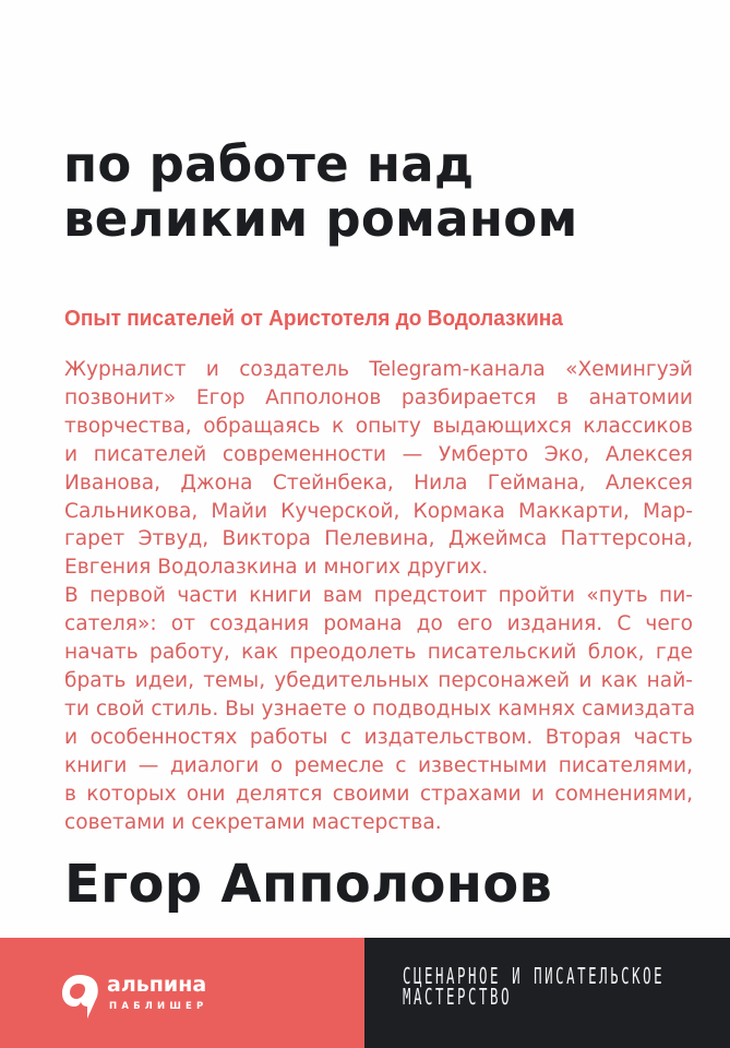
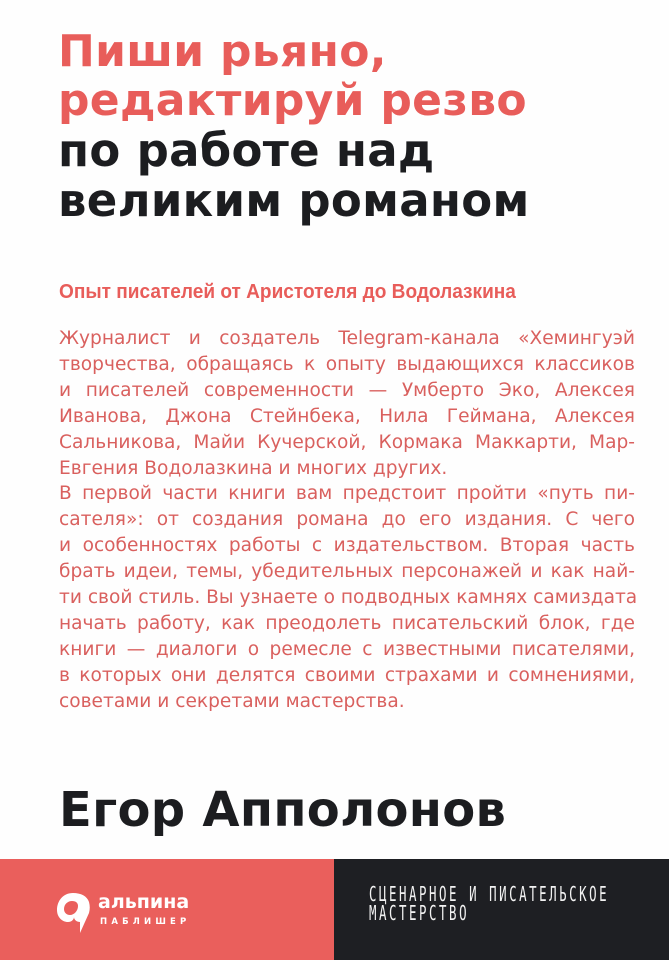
+ Пиши рьяно,
+ редактируй резво
  по работе над
  великим романом
  Опыт писателей от Аристотеля до Водолазкина
  Журналист и создатель Telegram-канала «Хемингуэй
- позвонит» Егор Апполонов разбирается в анатомии
  творчества, обращаясь к опыту выдающихся классиков
  и писателей современности — Умберто Эко, Алексея
  Иванова, Джона Стейнбека, Нила Геймана, Алексея
  Сальникова, Майи Кучерской, Кормака Маккарти, Мар-
- гарет Этвуд, Виктора Пелевина, Джеймса Паттерсона,
  Евгения Водолазкина и многих других.
  В первой части книги вам предстоит пройти «путь пи-
  сателя»: от создания романа до его издания. С чего
- начать работу, как преодолеть писательский блок, где
+ и особенностях работы с издательством. Вторая часть
  брать идеи, темы, убедительных персонажей и как най-
  ти свой стиль. Вы узнаете о подводных камнях самиздата
- и особенностях работы с издательством. Вторая часть
+ начать работу, как преодолеть писательский блок, где
  книги — диалоги о ремесле с известными писателями,
  в которых они делятся своими страхами и сомнениями,
  советами и секретами мастерства.
  Егор Апполонов
  альпина
  ПАБЛИШЕР
  СЦЕНАРНОЕ И ПИСАТЕЛЬСКОЕ
  МАСТЕРСТВО
